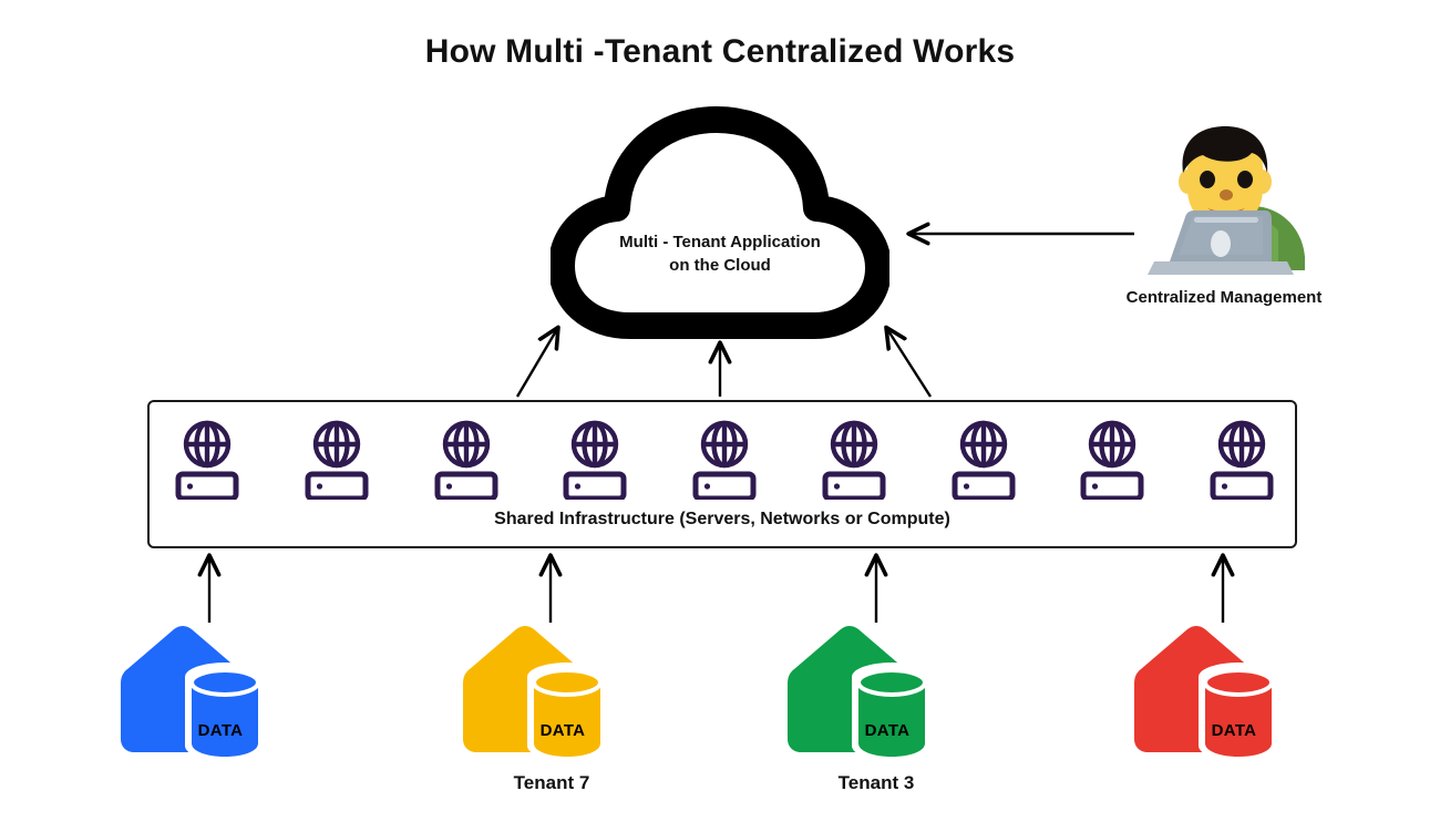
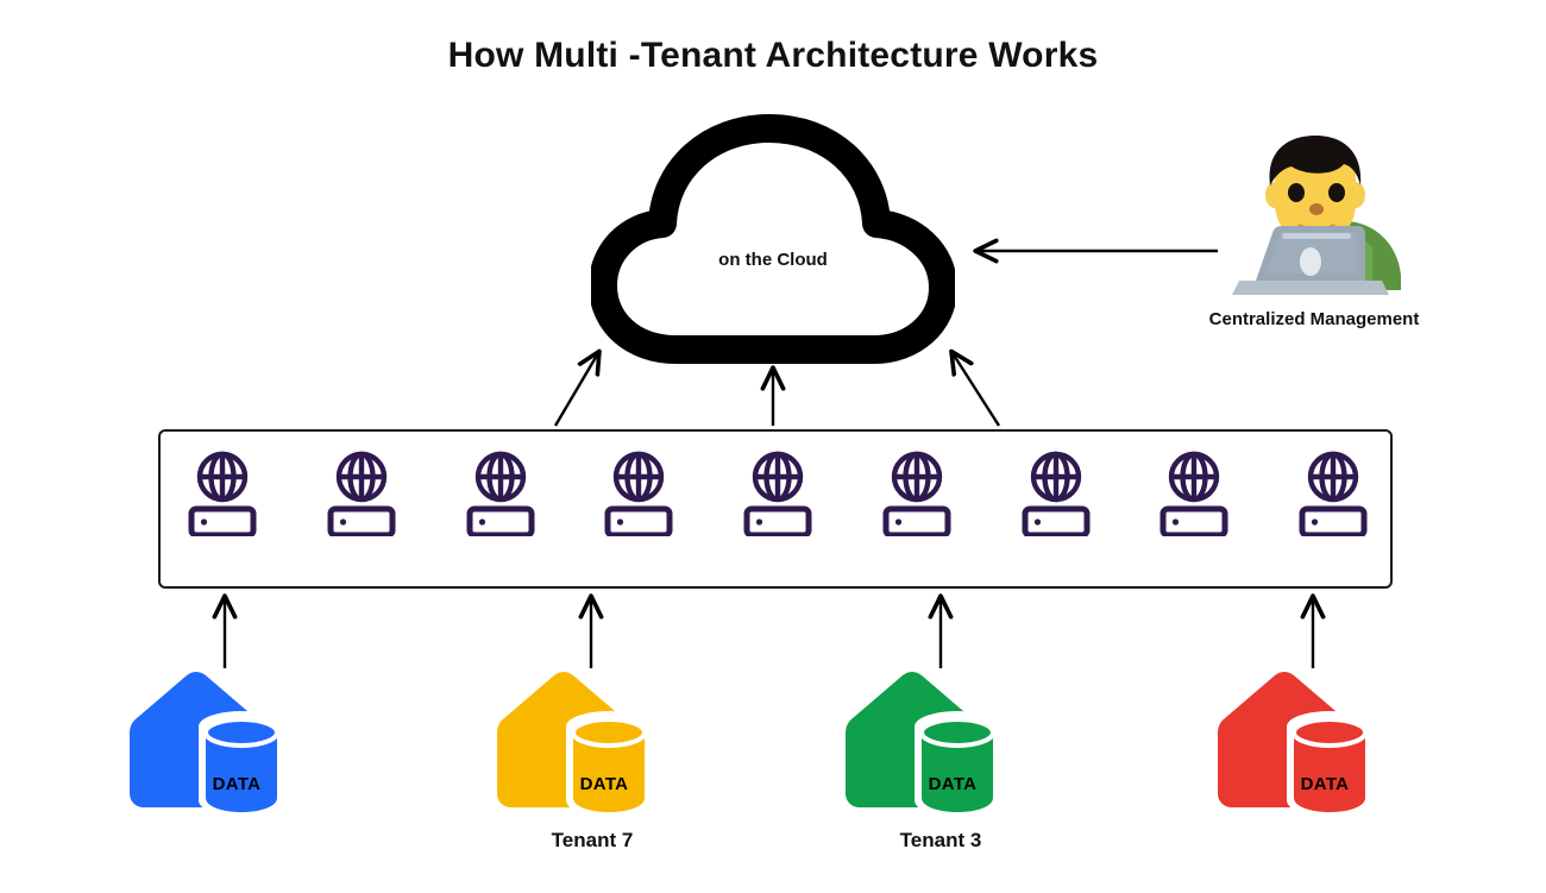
- How Multi -Tenant Centralized Works
+ How Multi -Tenant Architecture Works
- Multi - Tenant Application
  on the Cloud
  Centralized Management
- Shared Infrastructure (Servers, Networks or Compute)
  DATA
  DATA
  Tenant 7
  DATA
  Tenant 3
  DATA
